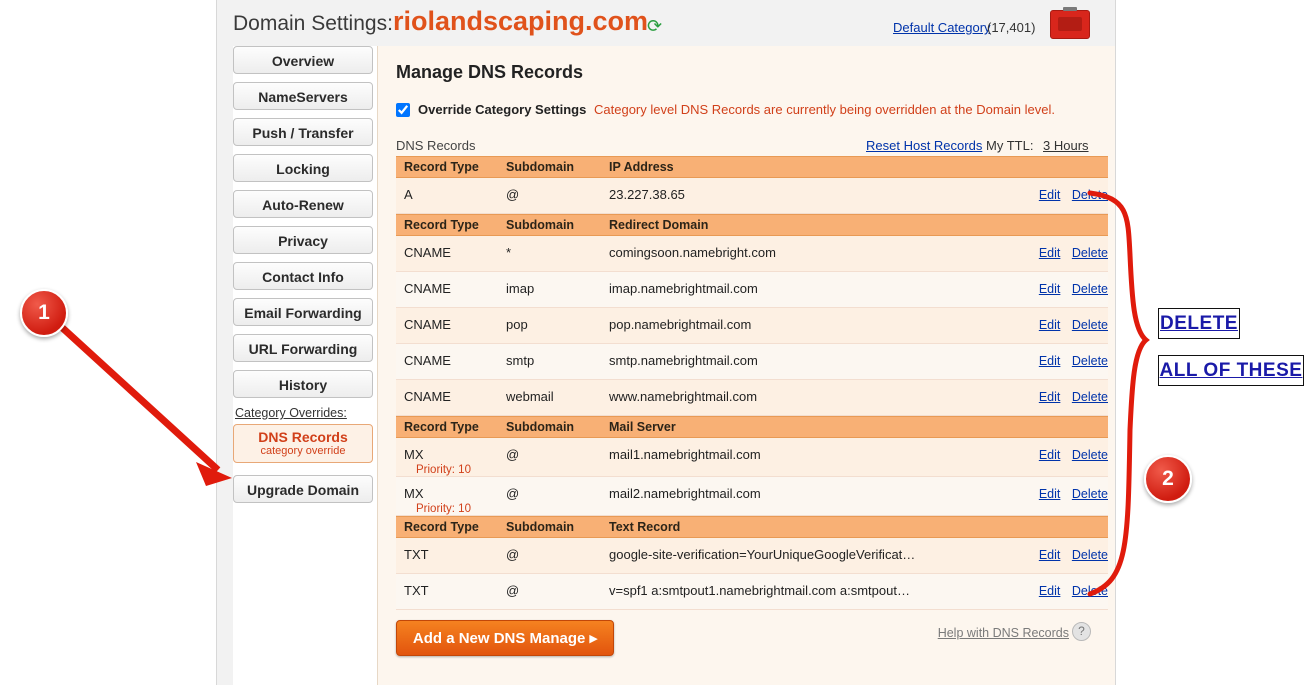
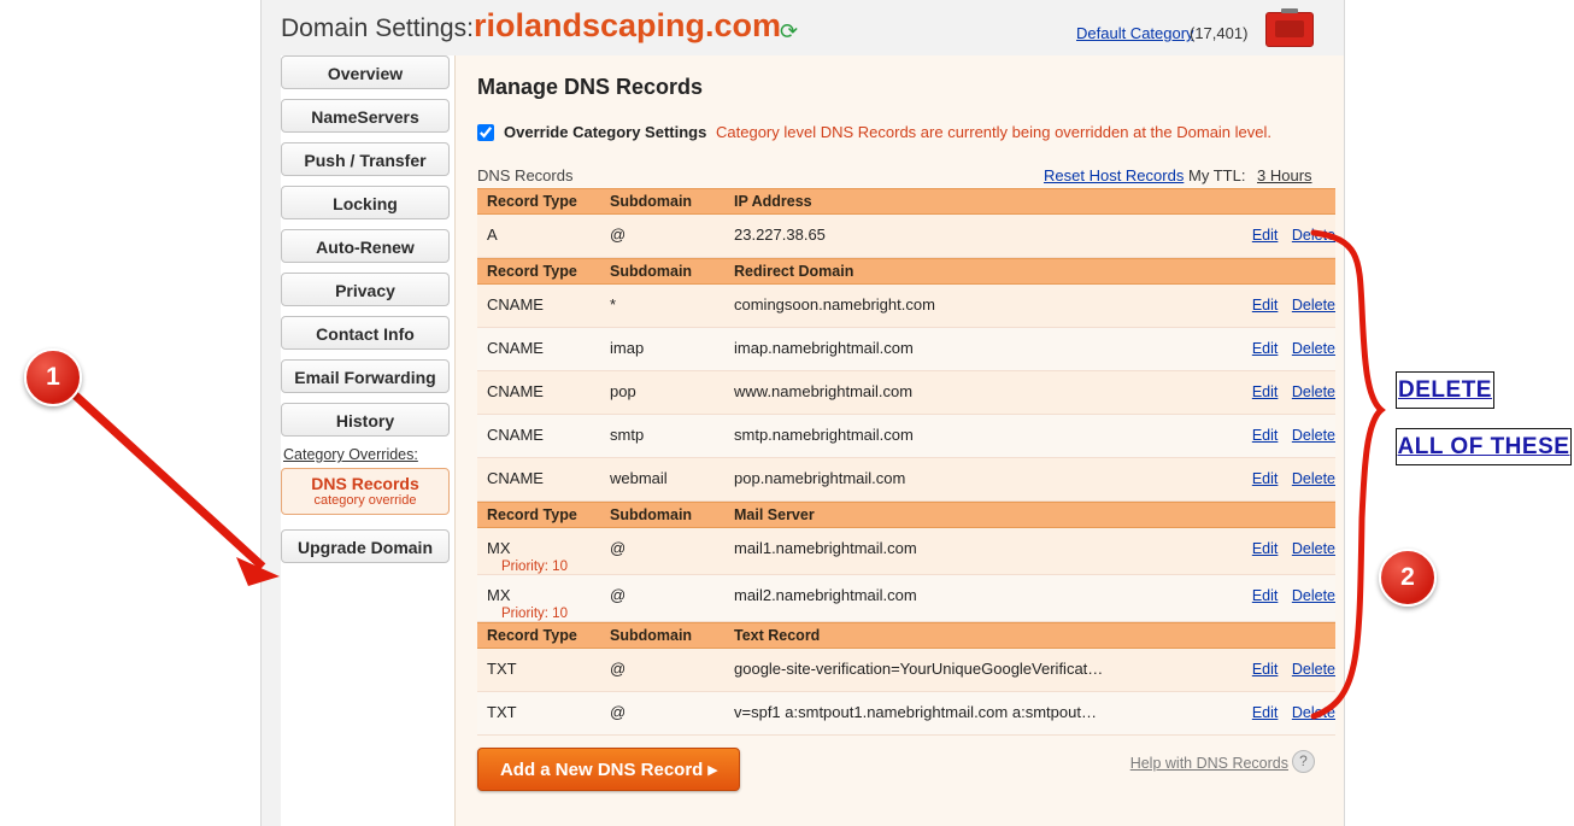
  Domain Settings:
  riolandscaping.com
  ⟳
  Default Category
  (17,401)
  Overview
  NameServers
  Push / Transfer
  Locking
  Auto-Renew
  Privacy
  Contact Info
  Email Forwarding
- URL Forwarding
  History
  Category Overrides:
  DNS Records
  category override
  Upgrade Domain
  Manage DNS Records
  Override Category Settings
  Category level DNS Records are currently being overridden at the Domain level.
  DNS Records
  Reset Host Records
  My TTL:
  3 Hours
  Record Type
  Subdomain
  IP Address
  A
  @
  23.227.38.65
  Record Type
  Subdomain
  Redirect Domain
  CNAME
  *
  comingsoon.namebright.com
  Edit Delete
  CNAME
  imap
  imap.namebrightmail.com
  Edit Delete
  CNAME
  pop
- pop.namebrightmail.com
+ www.namebrightmail.com
  Edit Delete
  CNAME
  smtp
  smtp.namebrightmail.com
  Edit Delete
  CNAME
  webmail
- www.namebrightmail.com
+ pop.namebrightmail.com
  Edit Delete
  Record Type
  Subdomain
  Mail Server
  MX
  Priority: 10
  @
  mail1.namebrightmail.com
  Edit Delete
  MX
  Priority: 10
  @
  mail2.namebrightmail.com
  Edit Delete
  Record Type
  Subdomain
  Text Record
  TXT
  @
  google-site-verification=YourUniqueGoogleVerificat…
  Edit Delete
  TXT
  @
  v=spf1 a:smtpout1.namebrightmail.com a:smtpout…
  Edit Dele
- Add a New DNS Manage ▸
+ Add a New DNS Record ▸
  Help with DNS Records
  ?
  1
  2
  DELETE
  ALL OF THESE
